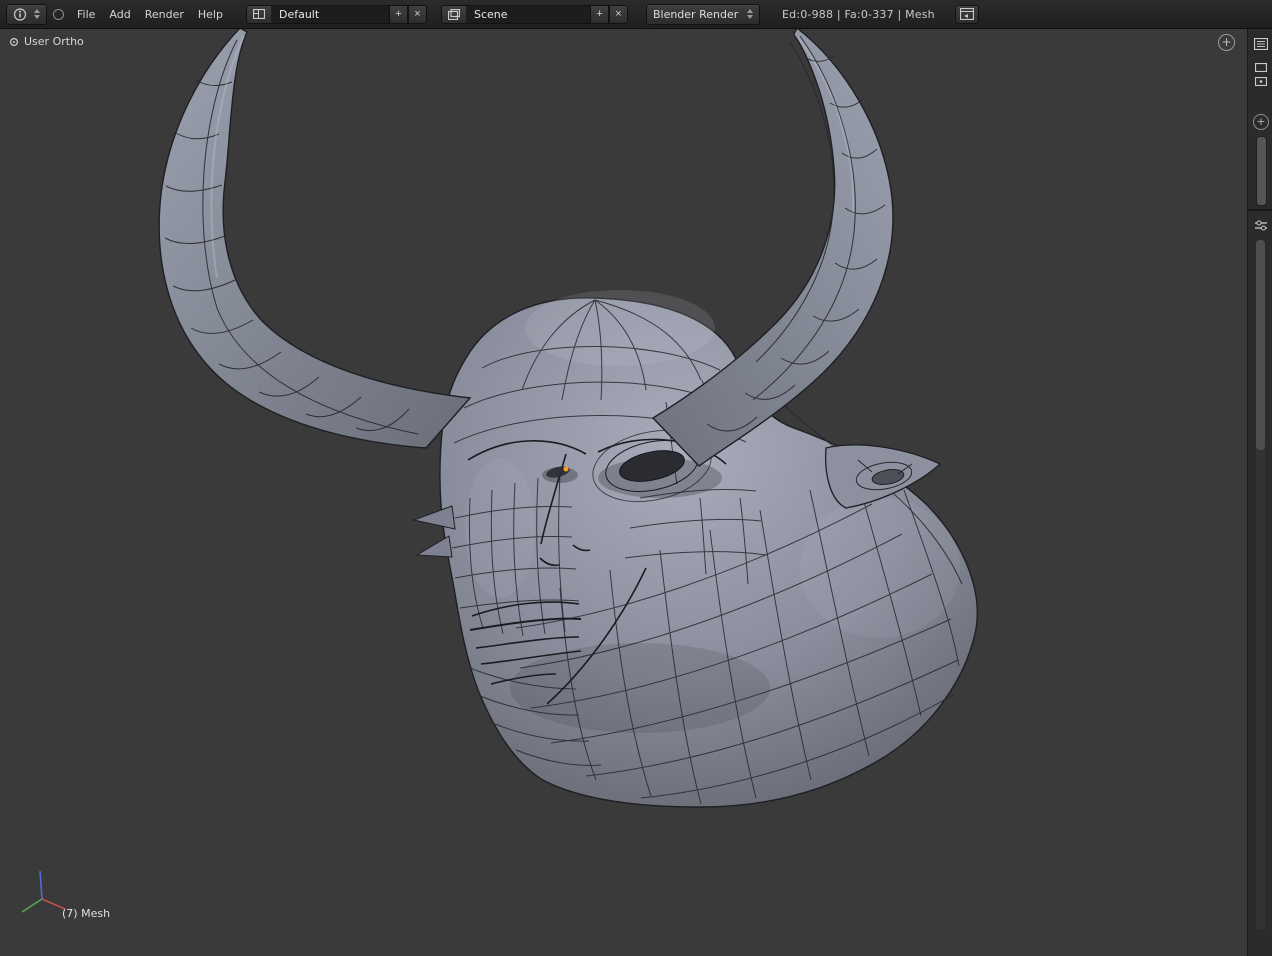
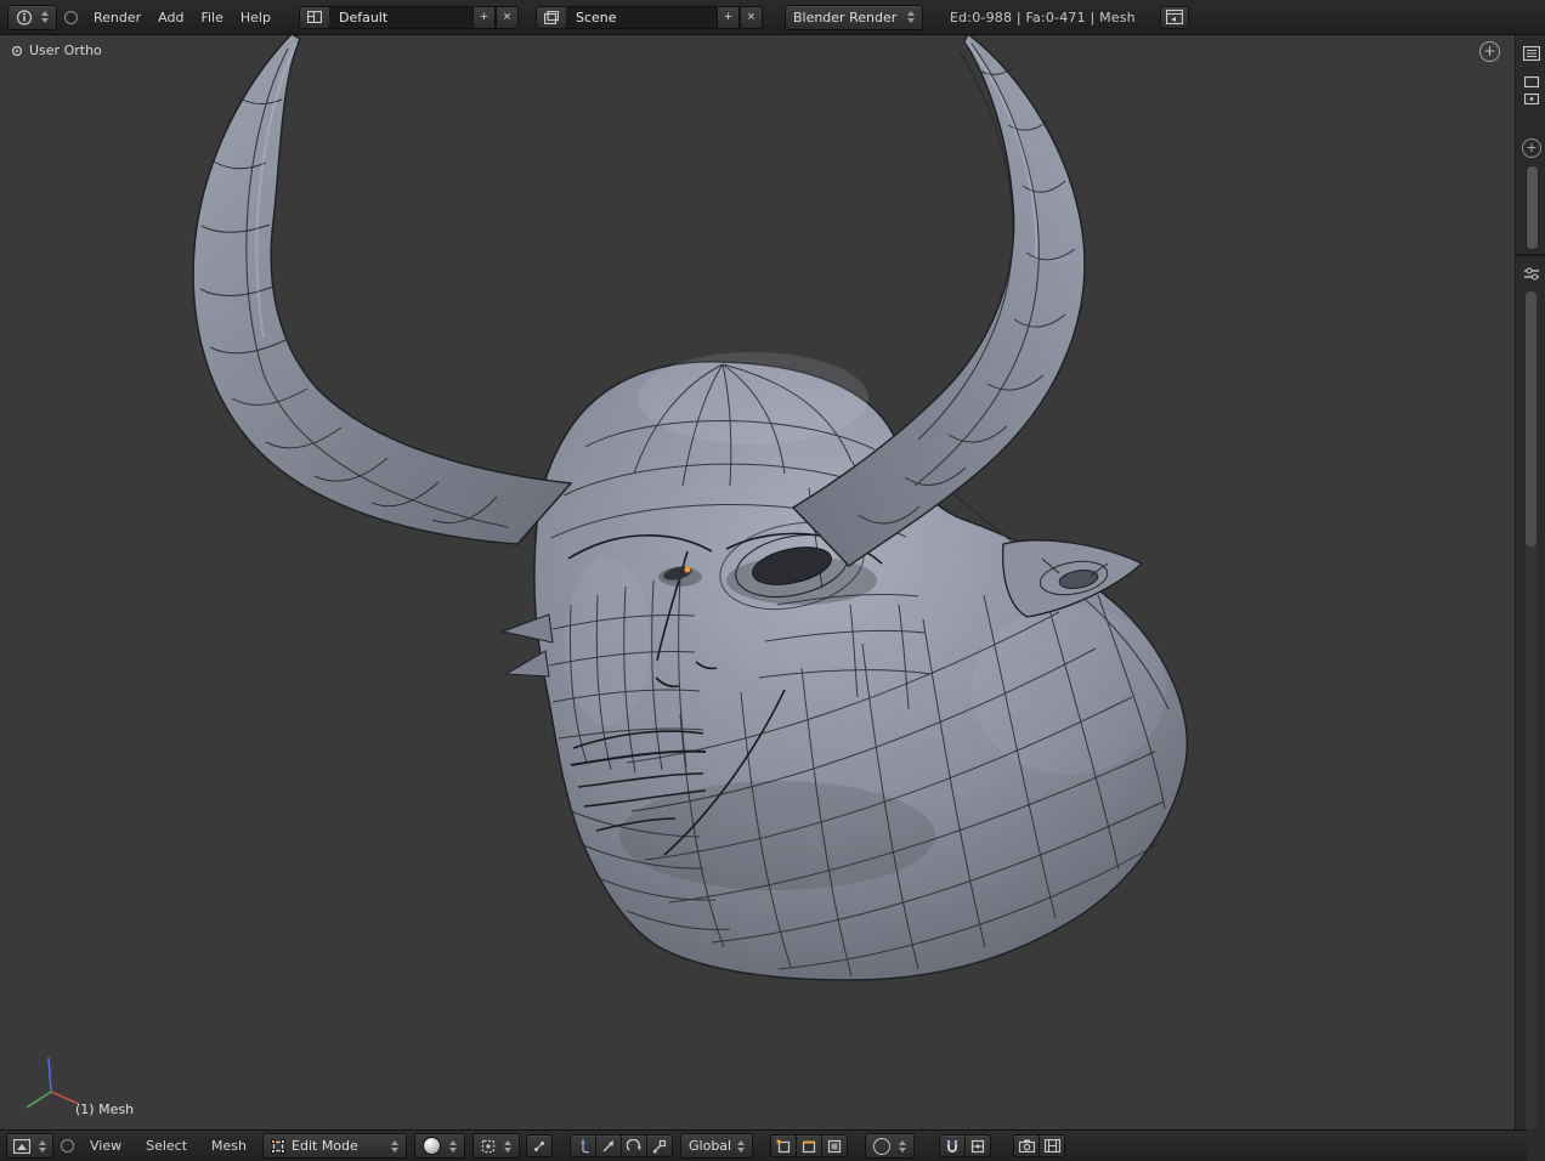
- File
+ Render
  Add
- Render
+ File
  Help
  Default
  +
  ×
  Scene
  +
  ×
  Blender Render
- Ed:0-988 | Fa:0-337 | Mesh
+ Ed:0-988 | Fa:0-471 | Mesh
  User Ortho
  +
- (7) Mesh
+ (1) Mesh
  +
+ View
+ Select
+ Mesh
+ Edit Mode
+ Global
